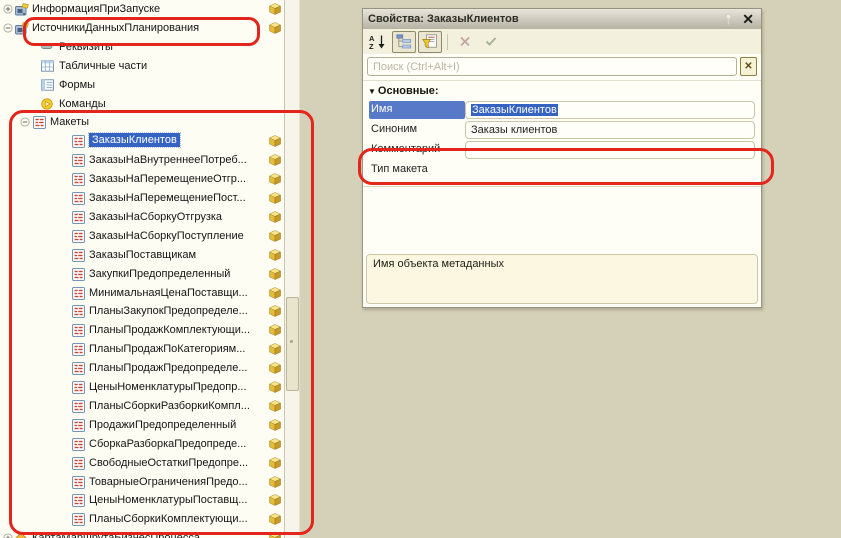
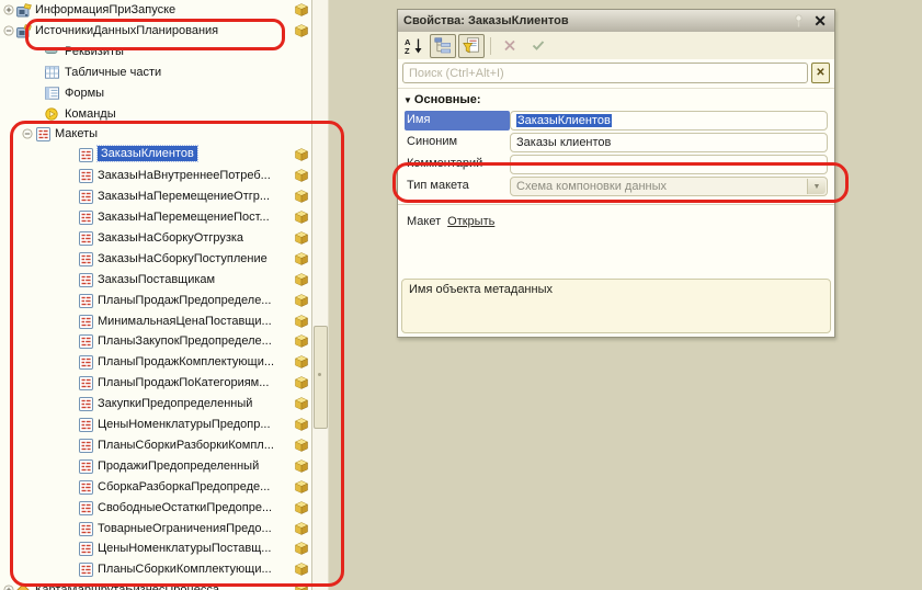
  ИнформацияПриЗапуске
  ИсточникиДанныхПланирования
  Реквизиты
  Табличные части
  Формы
  Команды
  Макеты
  ЗаказыКлиентов
  ЗаказыНаВнутреннееПотреб...
  ЗаказыНаПеремещениеОтгр...
  ЗаказыНаПеремещениеПост...
  ЗаказыНаСборкуОтгрузка
  ЗаказыНаСборкуПоступление
  ЗаказыПоставщикам
- ЗакупкиПредопределенный
+ ПланыПродажПредопределе...
  МинимальнаяЦенаПоставщи...
  ПланыЗакупокПредопределе...
  ПланыПродажКомплектующи...
  ПланыПродажПоКатегориям...
- ПланыПродажПредопределе...
+ ЗакупкиПредопределенный
  ЦеныНоменклатурыПредопр...
  ПланыСборкиРазборкиКомпл...
  ПродажиПредопределенный
  СборкаРазборкаПредопреде...
  СвободныеОстаткиПредопре...
  ТоварныеОграниченияПредо...
  ЦеныНоменклатурыПоставщ...
  ПланыСборкиКомплектующи...
  Свойства: ЗаказыКлиентов
  ✕
  A
  Z
  Поиск (Ctrl+Alt+I)
  ✕
  ▼ Основные:
  Имя
  ЗаказыКлиентов
  Синоним
  Заказы клиентов
  Комментарий
  Тип макета
+ Схема компоновки данных
+ Макет Открыть
  Имя объекта метаданных
